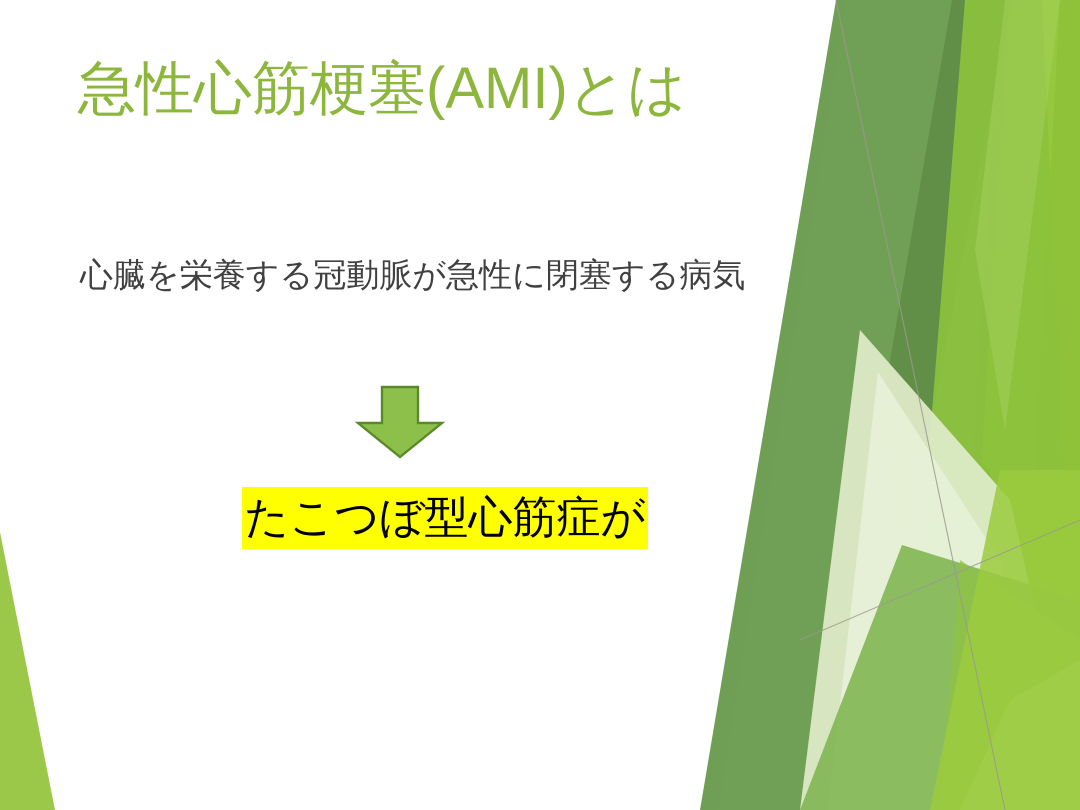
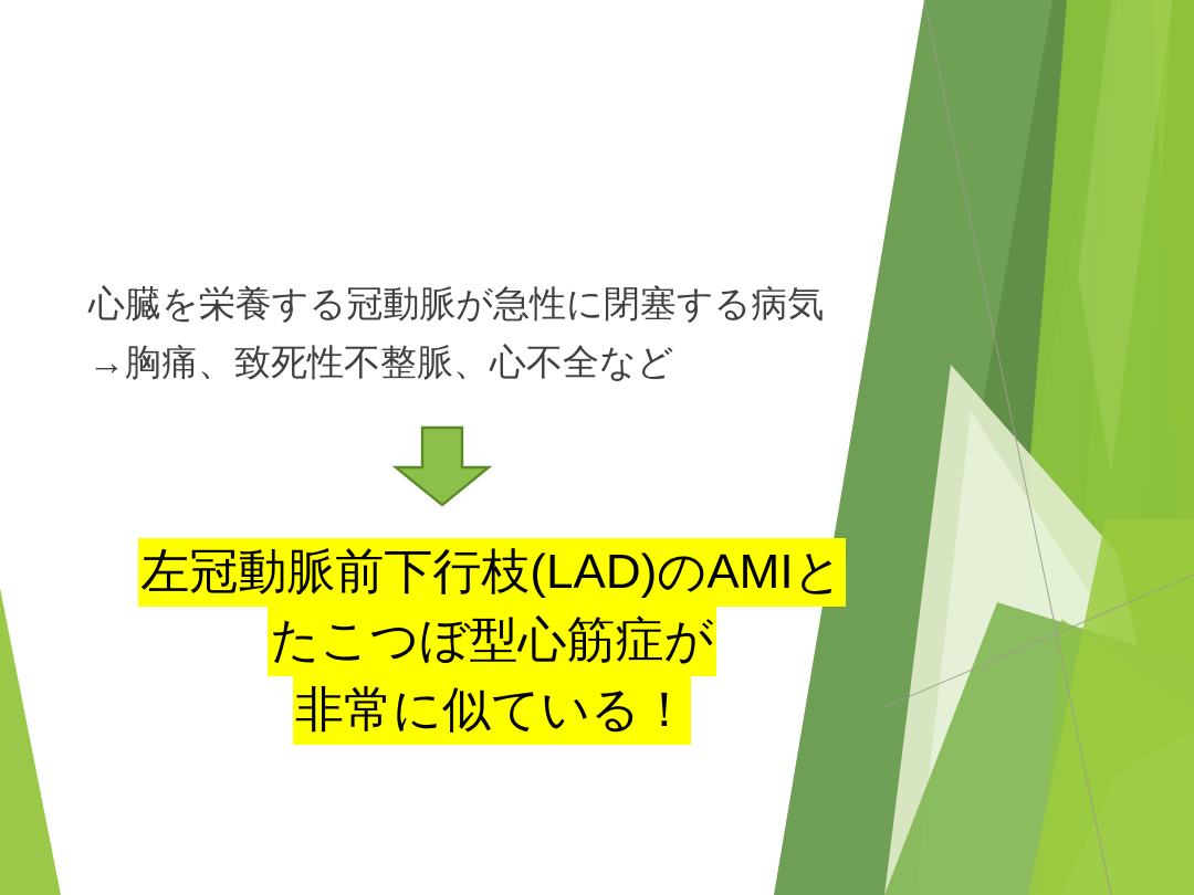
- 急性心筋梗塞(AMI)とは
  心臓を栄養する冠動脈が急性に閉塞する病気
+ →胸痛、致死性不整脈、心不全など
+ 左冠動脈前下行枝(LAD)のAMIと
  たこつぼ型心筋症が
+ 非常に似ている！
